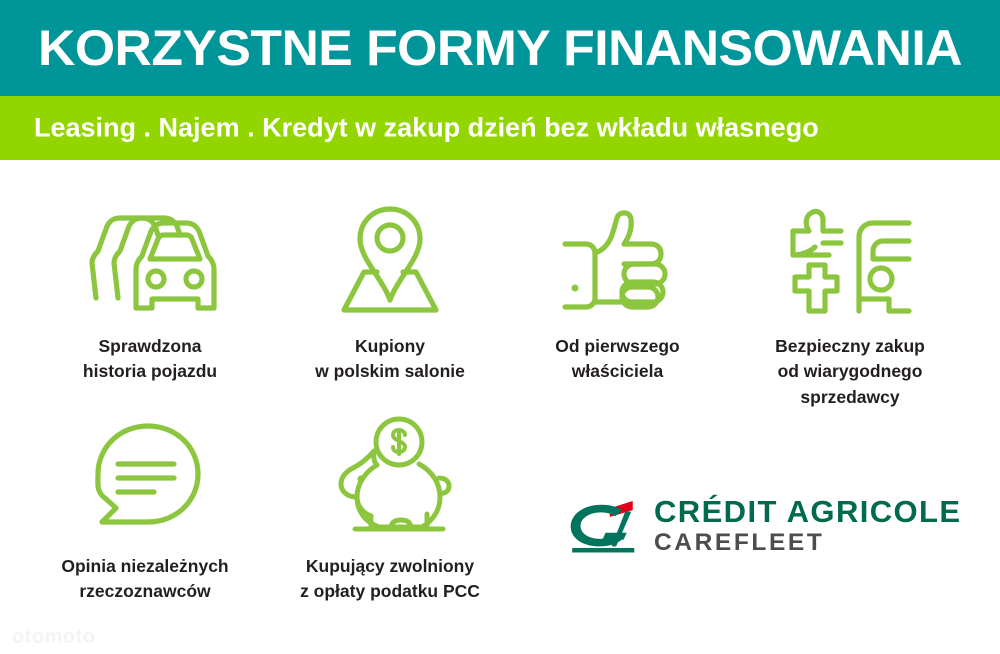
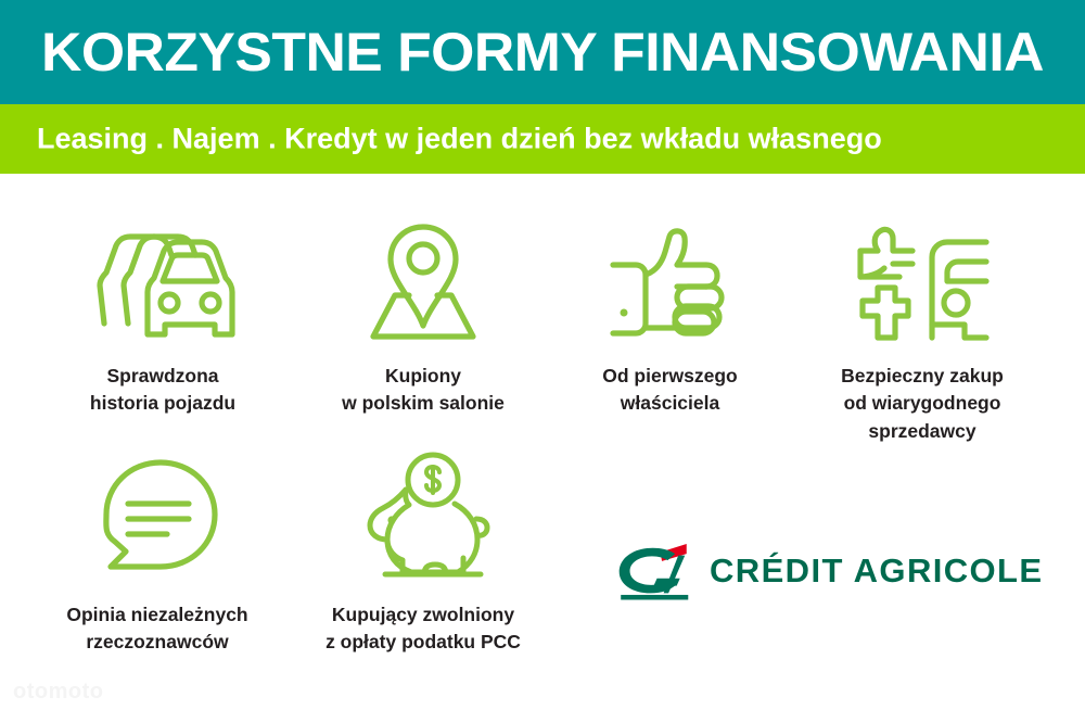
  KORZYSTNE FORMY FINANSOWANIA
- Leasing . Najem . Kredyt w zakup dzień bez wkładu własnego
+ Leasing . Najem . Kredyt w jeden dzień bez wkładu własnego
  Sprawdzona
  historia pojazdu
  Kupiony
  w polskim salonie
  Od pierwszego
  właściciela
  Bezpieczny zakup
  od wiarygodnego
  sprzedawcy
  Opinia niezależnych
  rzeczoznawców
  Kupujący zwolniony
  z opłaty podatku PCC
  CRÉDIT AGRICOLE
- CAREFLEET
